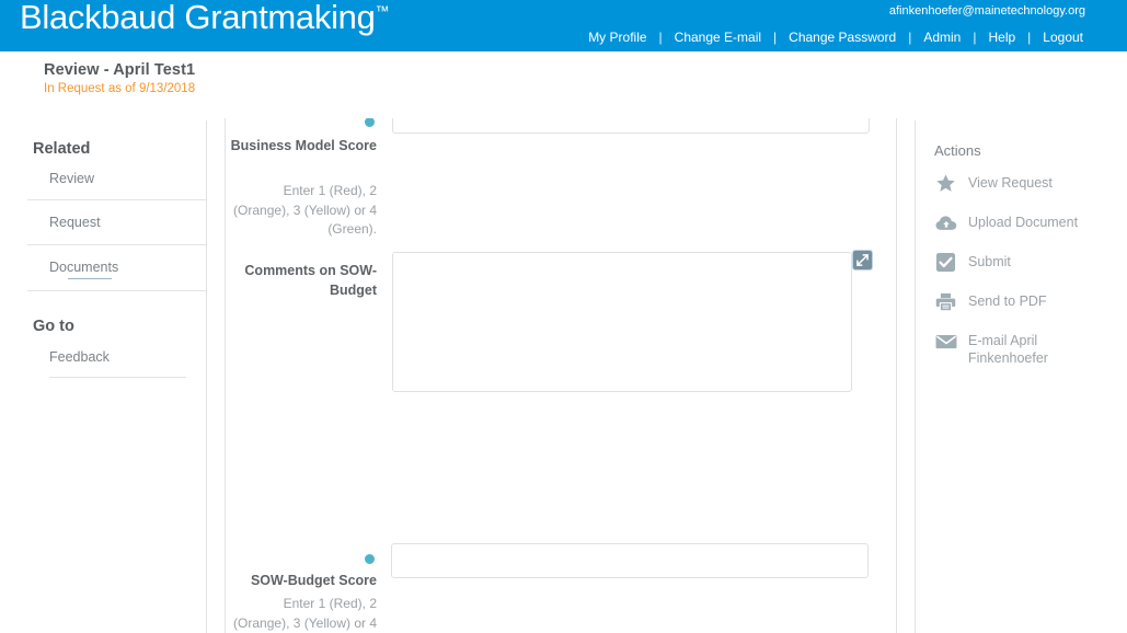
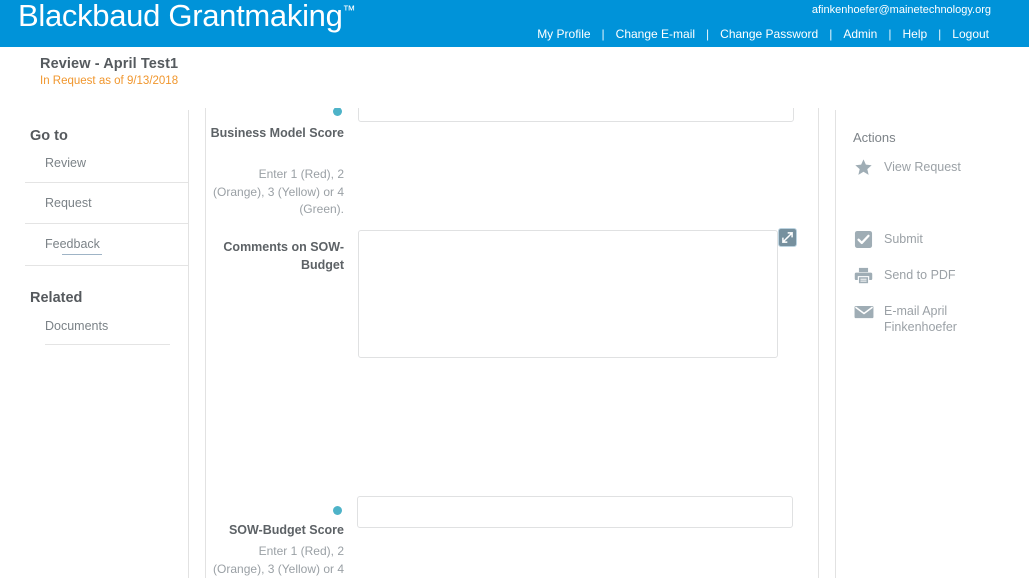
  Blackbaud Grantmaking™
  afinkenhoefer@mainetechnology.org
  My Profile | Change E-mail | Change Password | Admin | Help | Logout
  Review - April Test1
  In Request as of 9/13/2018
- Related
+ Go to
  Review
  Request
- Documents
+ Feedback
- Go to
+ Related
- Feedback
+ Documents
  Business Model Score
  Enter 1 (Red), 2 (Orange), 3 (Yellow) or 4 (Green).
  Comments on SOW-Budget
  SOW-Budget Score
  Enter 1 (Red), 2 (Orange), 3 (Yellow) or 4
  Actions
  View Request
- Upload Document
  Submit
  Send to PDF
  E-mail April Finkenhoefer
